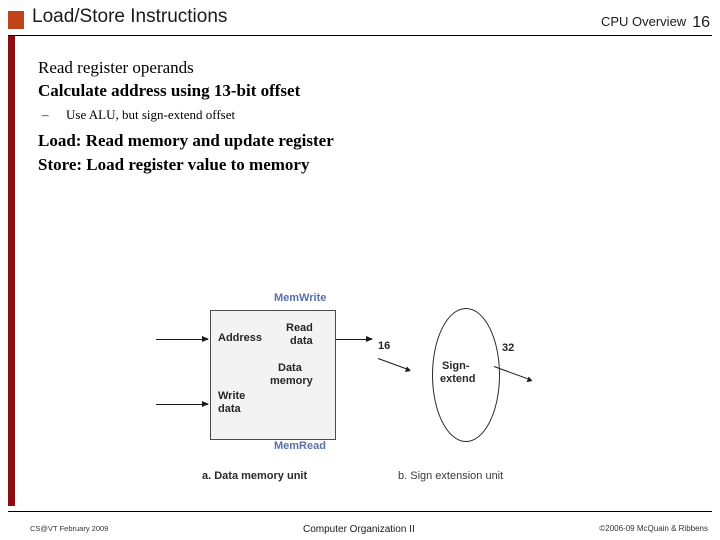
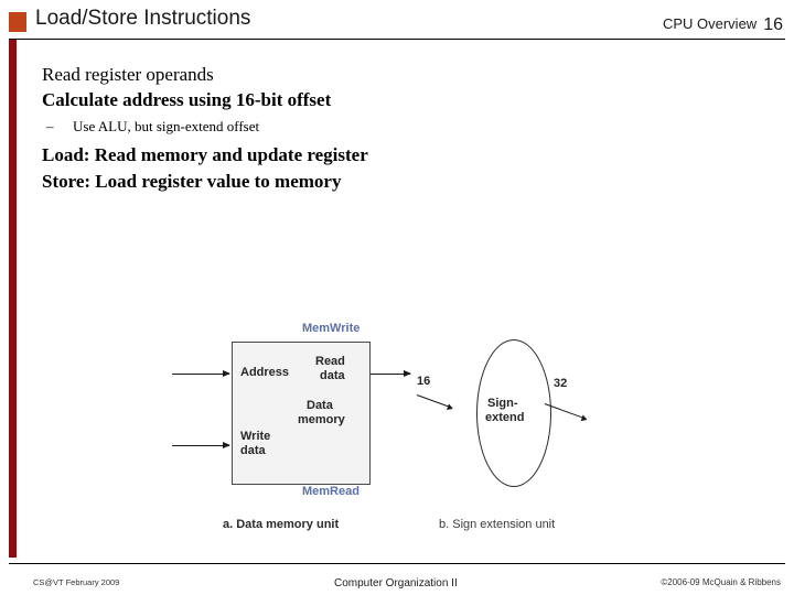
  Load/Store Instructions
  CPU Overview 16
  Read register operands
- Calculate address using 13-bit offset
+ Calculate address using 16-bit offset
  –
  Use ALU, but sign-extend offset
  Load: Read memory and update register
  Store: Load register value to memory
  MemWrite
  Address
  Read
  data
  Write
  data
  Data
  memory
  MemRead
  a. Data memory unit
  16
  32
  Sign-
  extend
  b. Sign extension unit
  CS@VT February 2009
  Computer Organization II
  ©2006-09 McQuain & Ribbens
